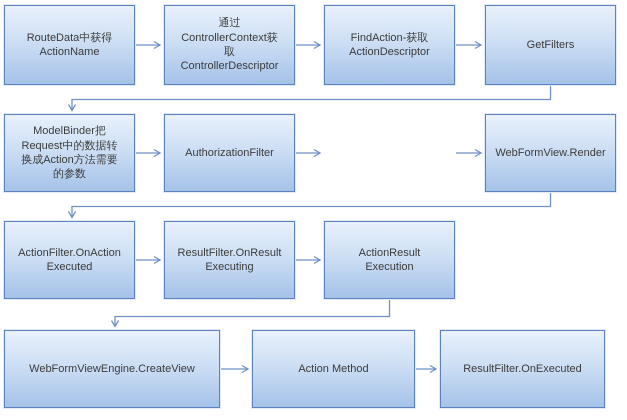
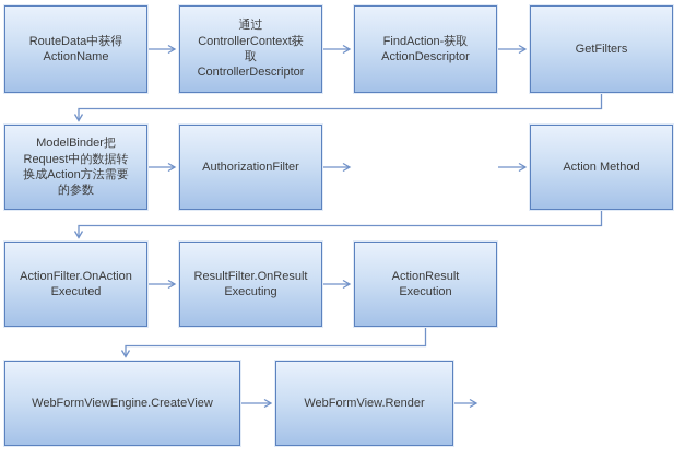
  RouteData中获得
  ActionName
  通过
  ControllerContext获
  取
  ControllerDescriptor
  FindAction-获取
  ActionDescriptor
  GetFilters
  ModelBinder把
  Request中的数据转
  换成Action方法需要
  的参数
  AuthorizationFilter
- WebFormView.Render
+ Action Method
  ActionFilter.OnAction
  Executed
  ResultFilter.OnResult
  Executing
  ActionResult
  Execution
  WebFormViewEngine.CreateView
- Action Method
+ WebFormView.Render
- ResultFilter.OnExecuted
